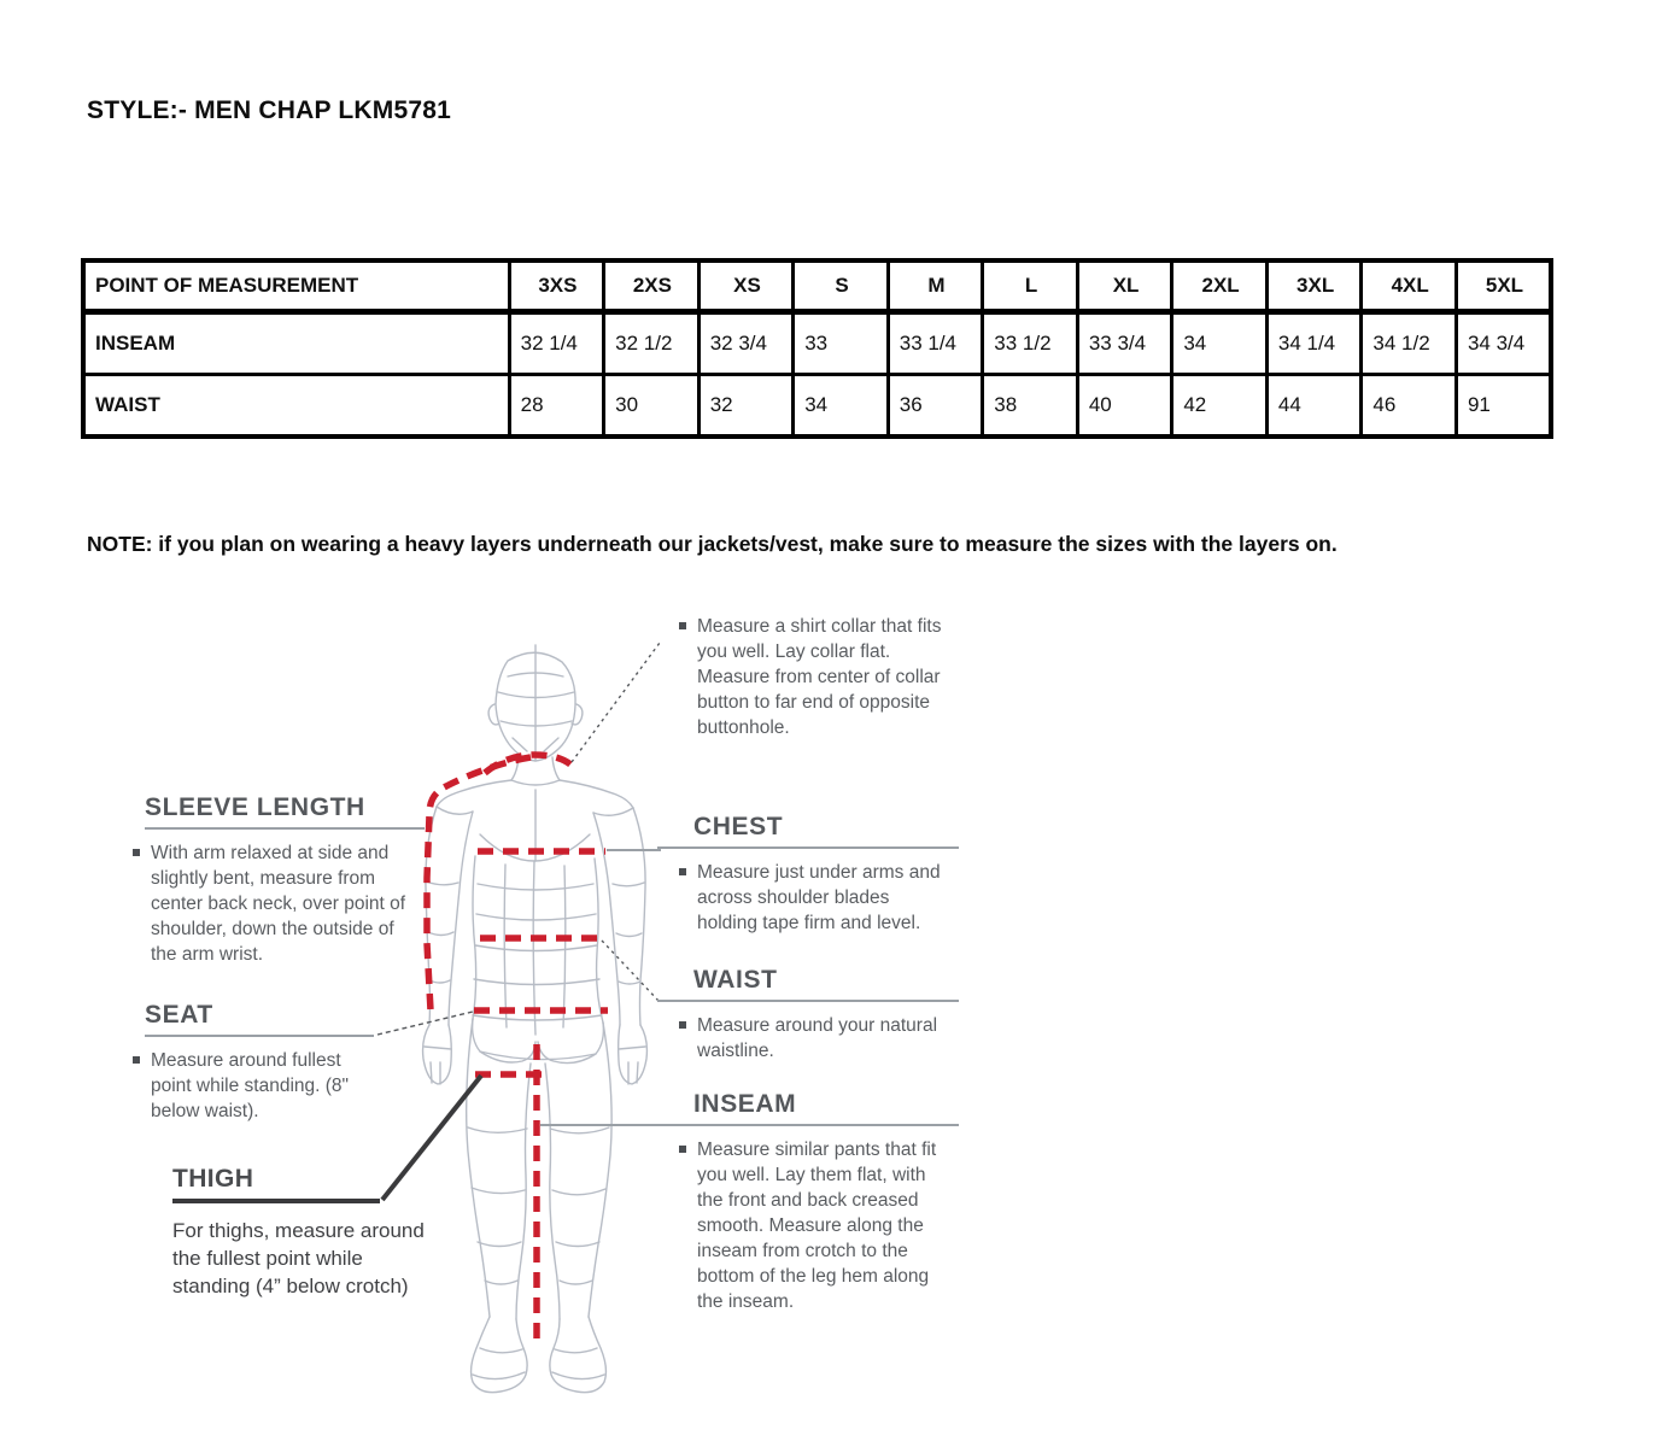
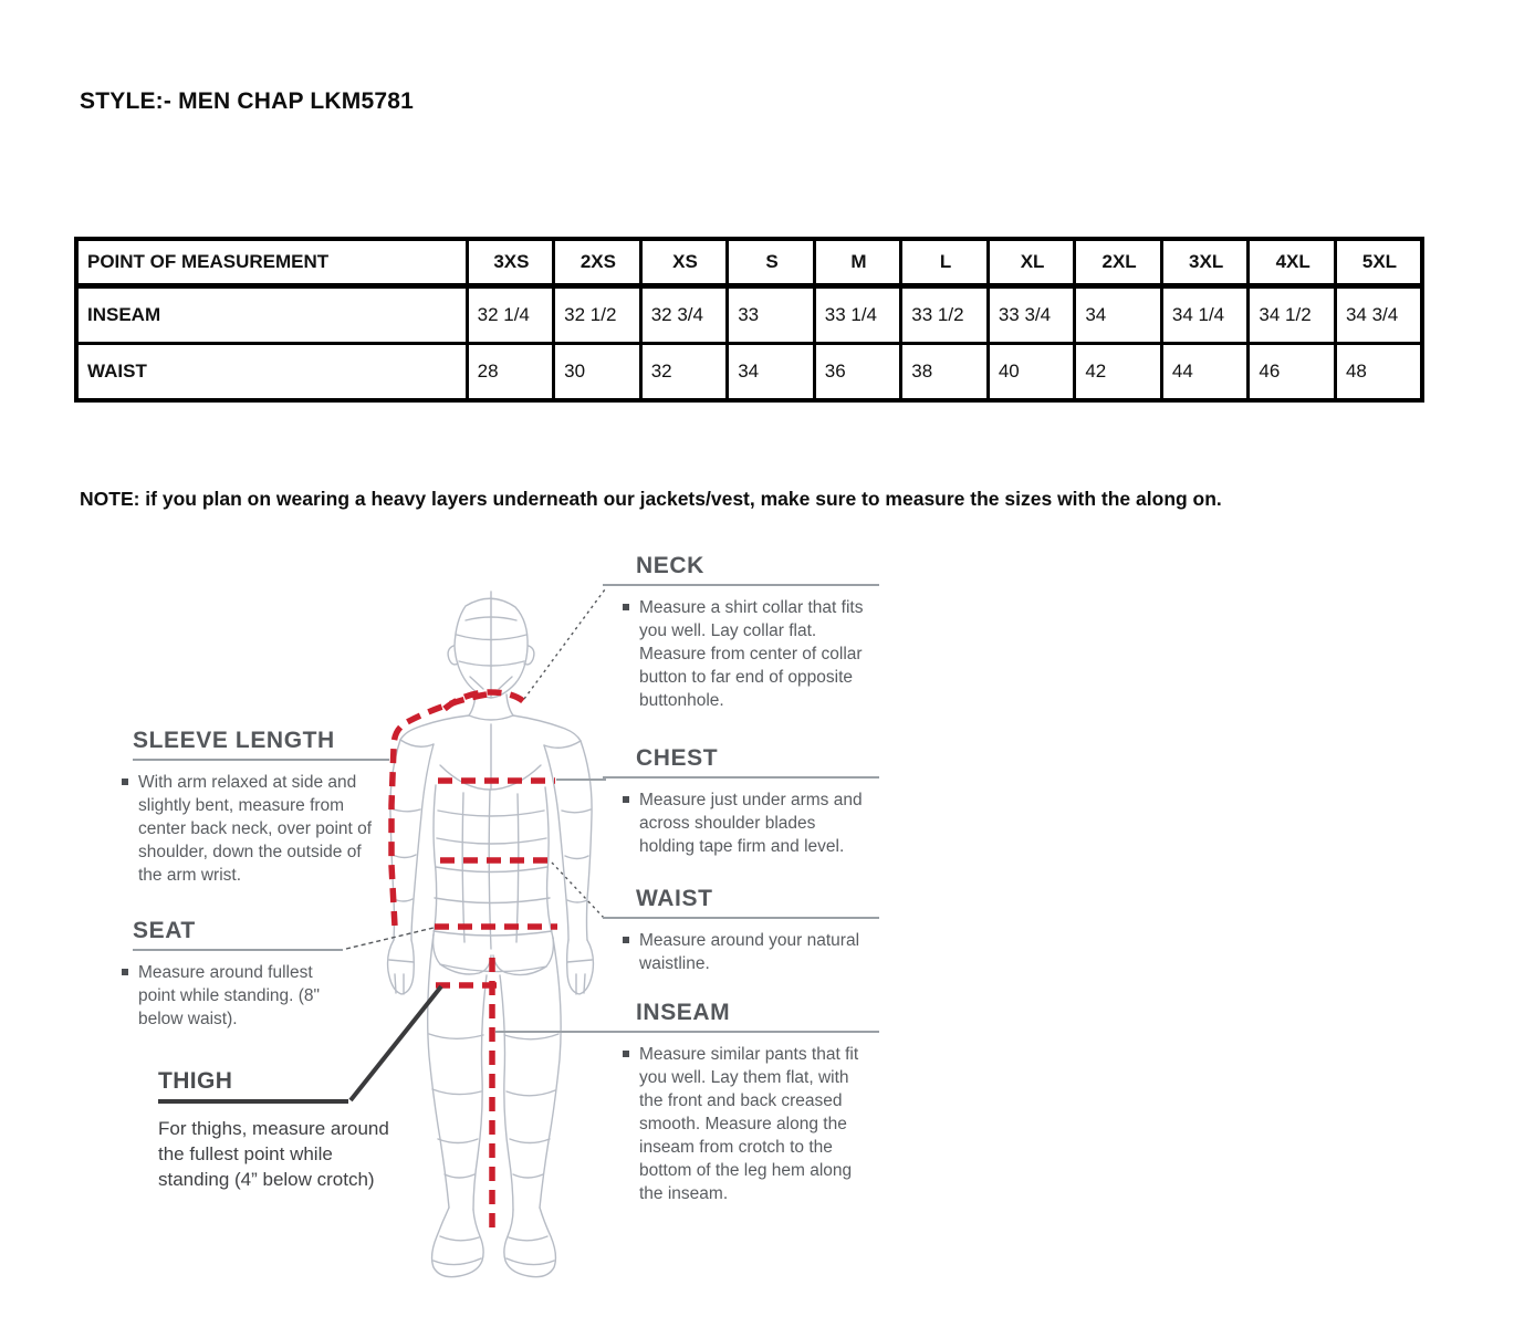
  STYLE:- MEN CHAP LKM5781
  POINT OF MEASUREMENT	3XS	2XS	XS	S	M	L	XL	2XL	3XL	4XL	5XL
  INSEAM	32 1/4	32 1/2	32 3/4	33	33 1/4	33 1/2	33 3/4	34	34 1/4	34 1/2	34 3/4
- WAIST	28	30	32	34	36	38	40	42	44	46	91
+ WAIST	28	30	32	34	36	38	40	42	44	46	48
- NOTE: if you plan on wearing a heavy layers underneath our jackets/vest, make sure to measure the sizes with the layers on.
+ NOTE: if you plan on wearing a heavy layers underneath our jackets/vest, make sure to measure the sizes with the along on.
+ NECK
  Measure a shirt collar that fits you well. Lay collar flat. Measure from center of collar button to far end of opposite buttonhole.
  CHEST
  Measure just under arms and across shoulder blades holding tape firm and level.
  WAIST
  Measure around your natural waistline.
  INSEAM
  Measure similar pants that fit you well. Lay them flat, with the front and back creased smooth. Measure along the inseam from crotch to the bottom of the leg hem along the inseam.
  SLEEVE LENGTH
  With arm relaxed at side and slightly bent, measure from center back neck, over point of shoulder, down the outside of the arm wrist.
  SEAT
  Measure around fullest point while standing. (8" below waist).
  THIGH
  For thighs, measure around the fullest point while standing (4” below crotch)
